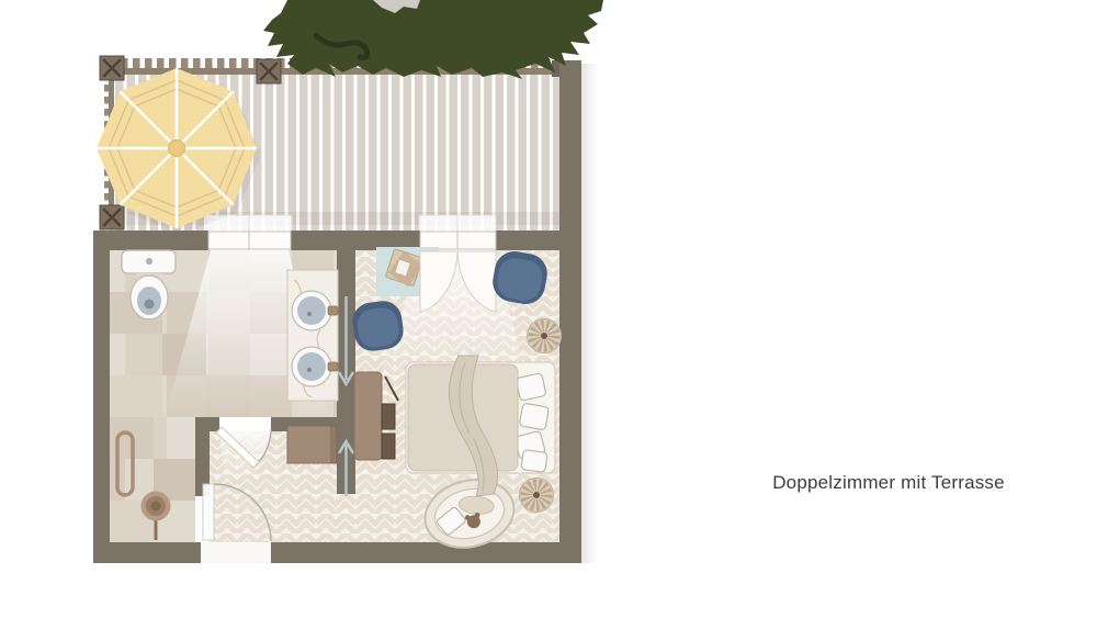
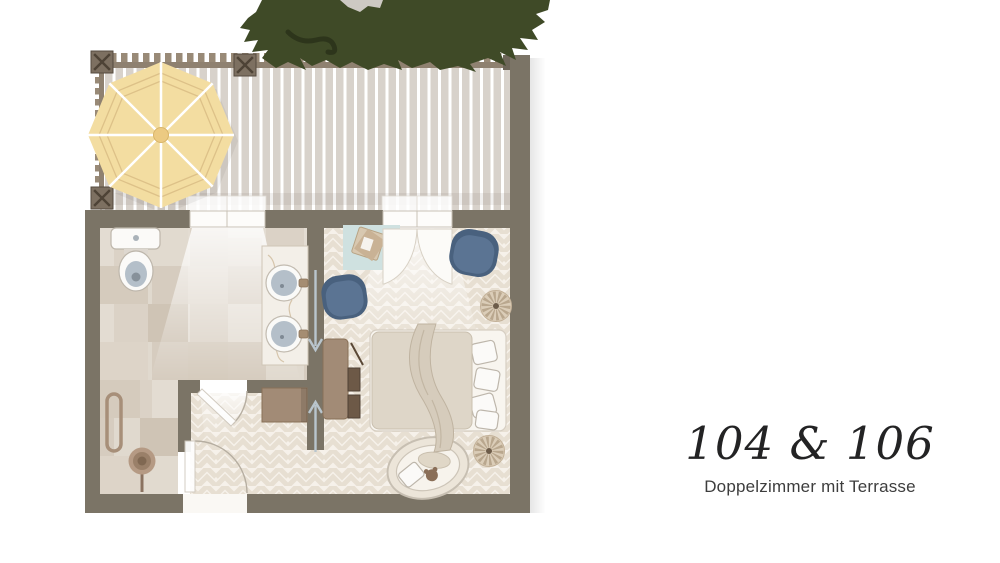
+ 104 & 106
  Doppelzimmer mit Terrasse
